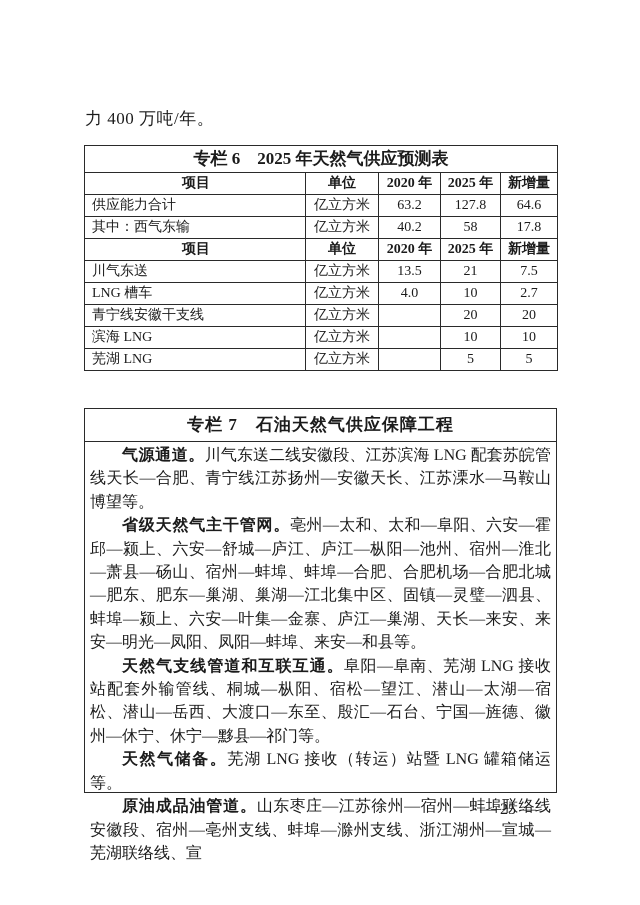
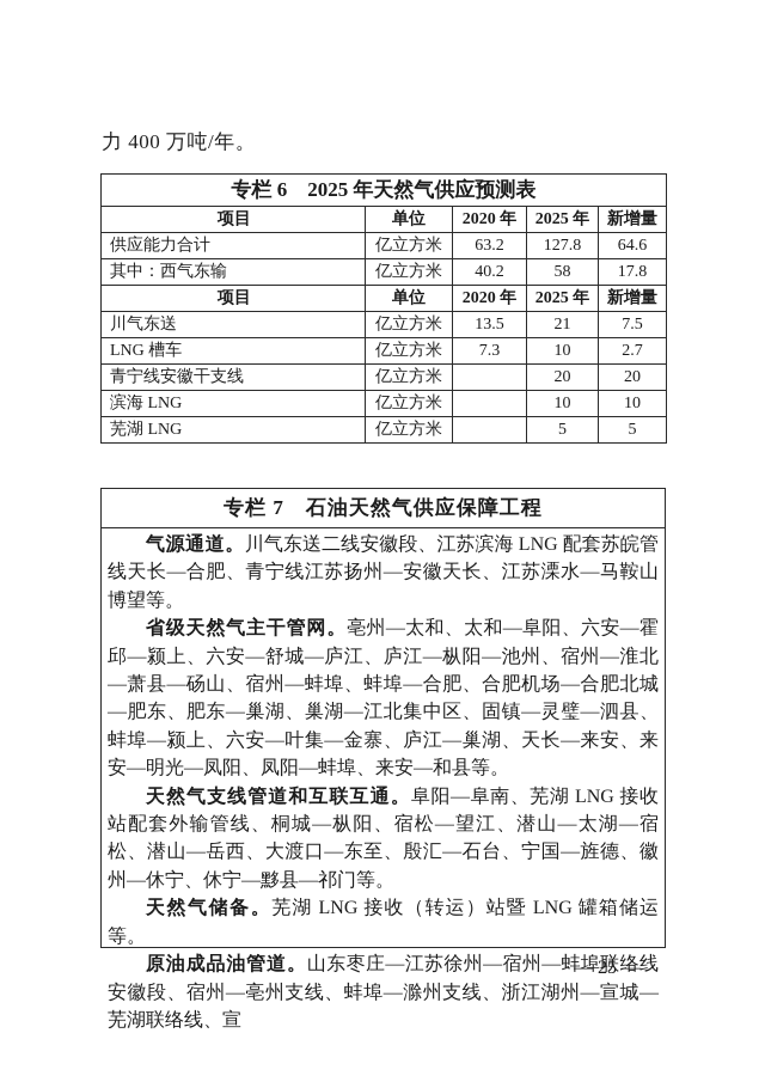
  力 400 万吨/年。
  专栏 6 2025 年天然气供应预测表
  项目	单位	2020 年	2025 年	新增量
  供应能力合计	亿立方米	63.2	127.8	64.6
  其中：西气东输	亿立方米	40.2	58	17.8
  项目	单位	2020 年	2025 年	新增量
  川气东送	亿立方米	13.5	21	7.5
- LNG 槽车	亿立方米	4.0	10	2.7
+ LNG 槽车	亿立方米	7.3	10	2.7
  青宁线安徽干支线	亿立方米		20	20
  滨海 LNG	亿立方米		10	10
  芜湖 LNG	亿立方米		5	5
  专栏 7 石油天然气供应保障工程
  气源通道。川气东送二线安徽段、江苏滨海 LNG 配套苏皖管线天长—合肥、青宁线江苏扬州—安徽天长、江苏溧水—马鞍山博望等。
  省级天然气主干管网。亳州—太和、太和—阜阳、六安—霍邱—颍上、六安—舒城—庐江、庐江—枞阳—池州、宿州—淮北—萧县—砀山、宿州—蚌埠、蚌埠—合肥、合肥机场—合肥北城—肥东、肥东—巢湖、巢湖—江北集中区、固镇—灵璧—泗县、蚌埠—颍上、六安—叶集—金寨、庐江—巢湖、天长—来安、来安—明光—凤阳、凤阳—蚌埠、来安—和县等。
  天然气支线管道和互联互通。阜阳—阜南、芜湖 LNG 接收站配套外输管线、桐城—枞阳、宿松—望江、潜山—太湖—宿松、潜山—岳西、大渡口—东至、殷汇—石台、宁国—旌德、徽州—休宁、休宁—黟县—祁门等。
  天然气储备。芜湖 LNG 接收（转运）站暨 LNG 罐箱储运等。
  原油成品油管道。山东枣庄—江苏徐州—宿州—蚌埠联络线安徽段、宿州—亳州支线、蚌埠—滁州支线、浙江湖州—宣城—芜湖联络线、宣
  — 25 —
